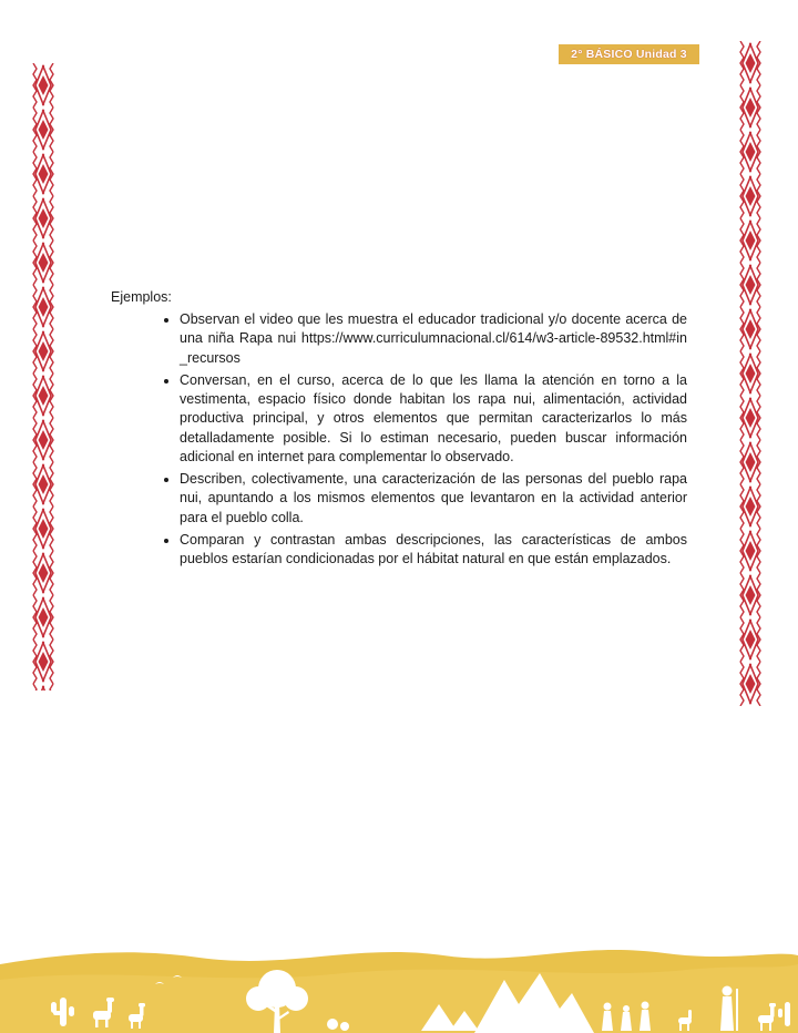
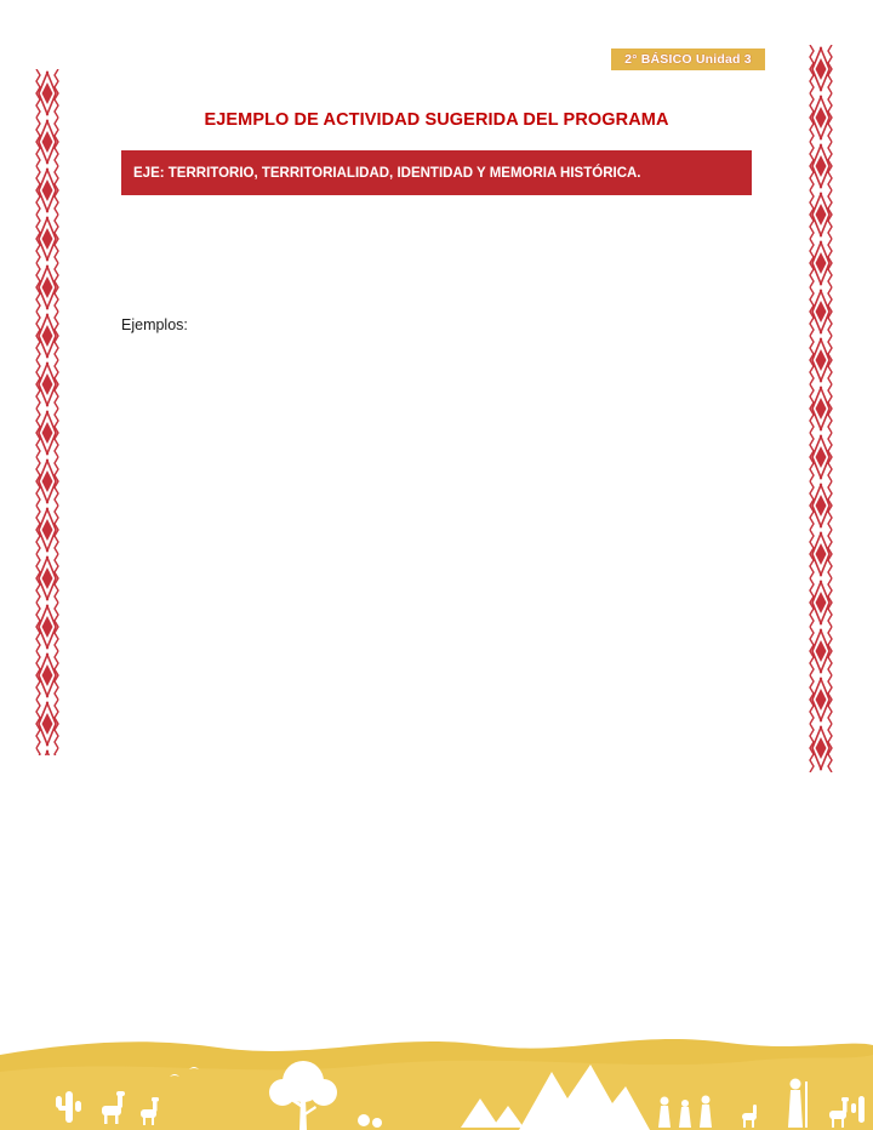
  2° BÁSICO Unidad 3
+ EJEMPLO DE ACTIVIDAD SUGERIDA DEL PROGRAMA
+ EJE: TERRITORIO, TERRITORIALIDAD, IDENTIDAD Y MEMORIA HISTÓRICA.
  Ejemplos:
- Observan el video que les muestra el educador tradicional y/o docente acerca de una niña Rapa nui https://www.curriculumnacional.cl/614/w3-article-89532.html#in_recursos
- Conversan, en el curso, acerca de lo que les llama la atención en torno a la vestimenta, espacio físico donde habitan los rapa nui, alimentación, actividad productiva principal, y otros elementos que permitan caracterizarlos lo más detalladamente posible. Si lo estiman necesario, pueden buscar información adicional en internet para complementar lo observado.
- Describen, colectivamente, una caracterización de las personas del pueblo rapa nui, apuntando a los mismos elementos que levantaron en la actividad anterior para el pueblo colla.
- Comparan y contrastan ambas descripciones, las características de ambos pueblos estarían condicionadas por el hábitat natural en que están emplazados.
